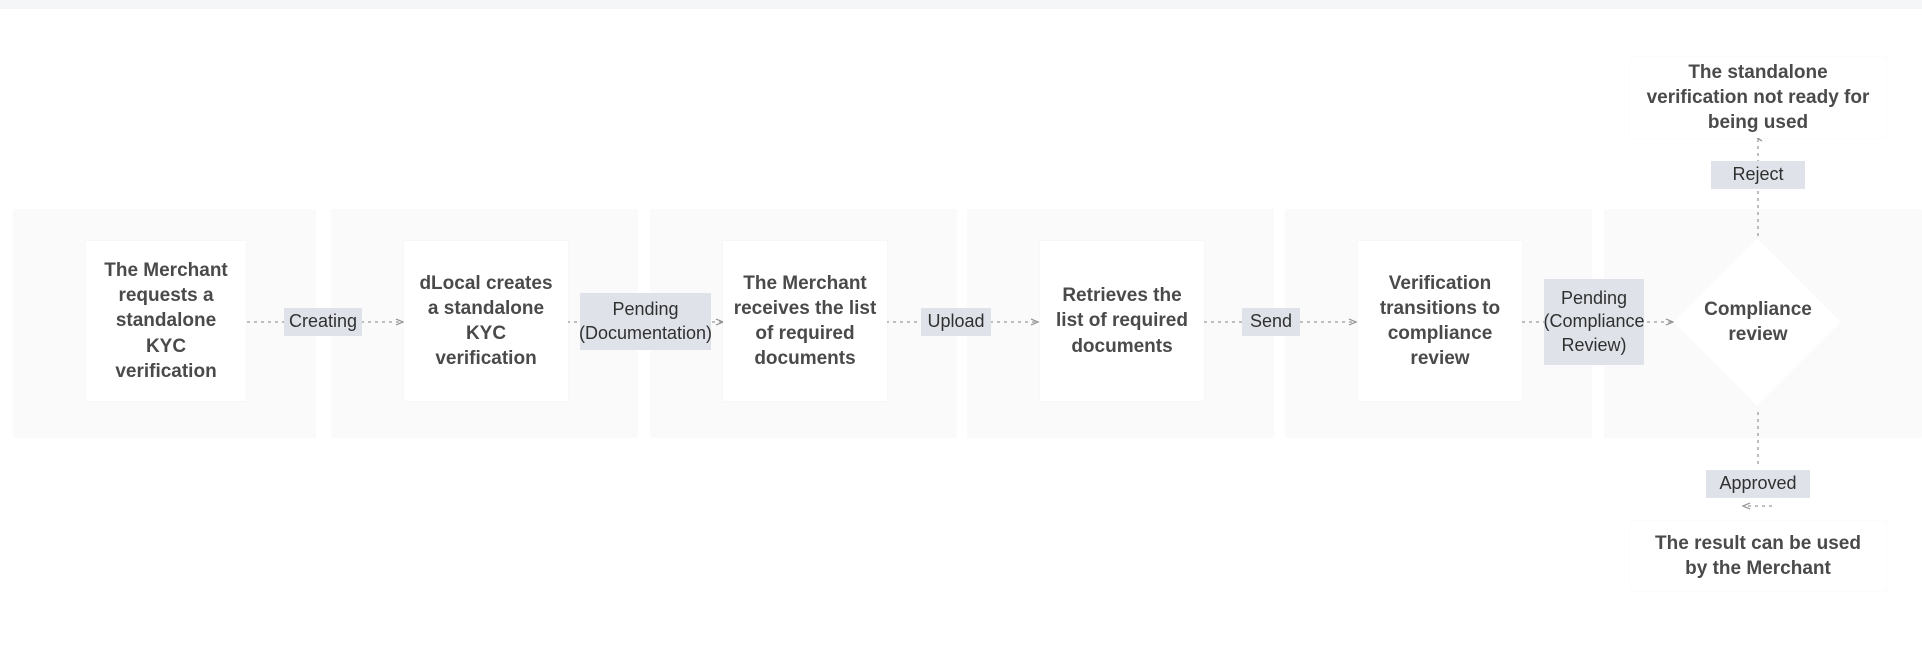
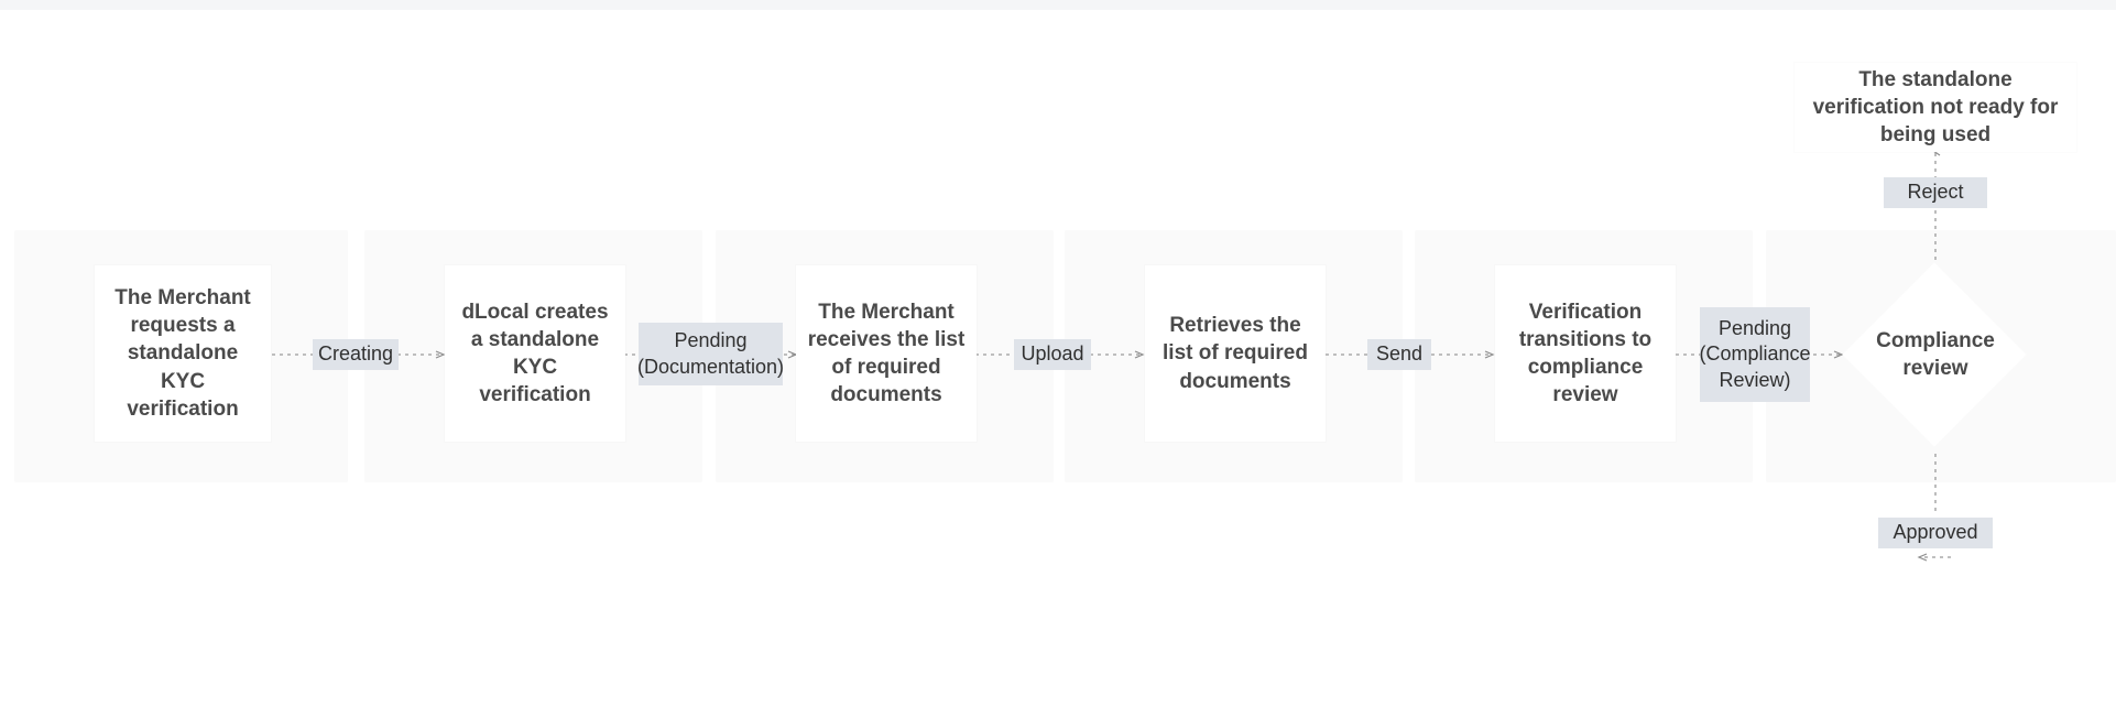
  The Merchant
  requests a
  standalone KYC
  verification
  dLocal creates
  a standalone
  KYC verification
  The Merchant
  receives the list
  of required
  documents
  Retrieves the
  list of required
  documents
  Verification
  transitions to
  compliance
  review
  Compliance
  review
  The standalone
  verification not ready for
  being used
- The result can be used
- by the Merchant
  Creating
  Pending
  (Documentation)
  Upload
  Send
  Pending
  (Compliance
  Review)
  Reject
  Approved
